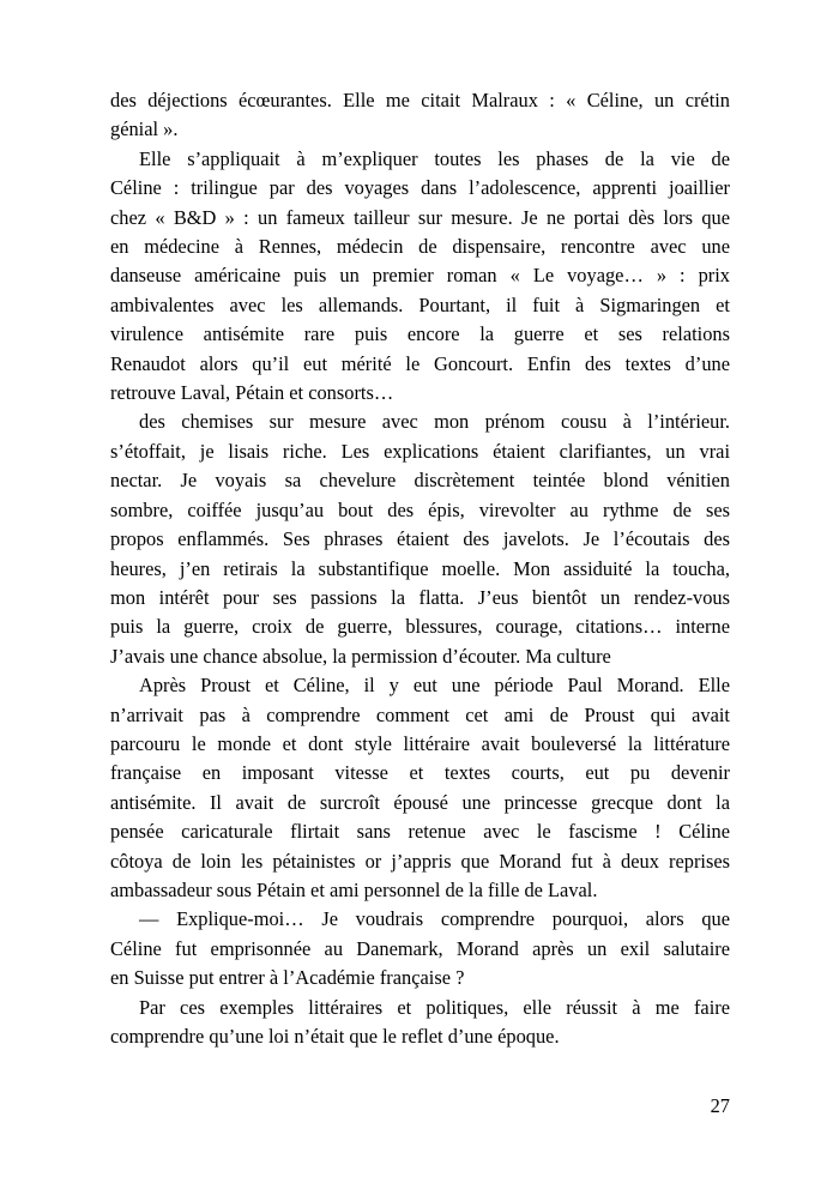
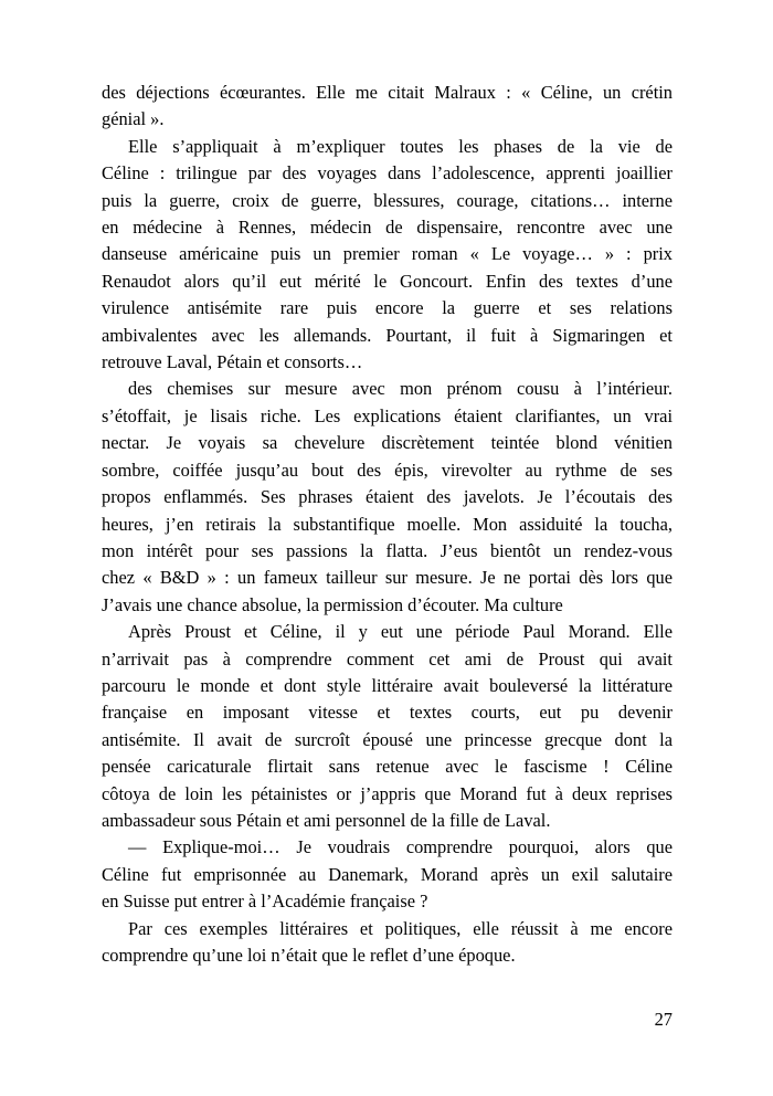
  des déjections écœurantes. Elle me citait Malraux : « Céline, un crétin
  génial ».
  Elle s’appliquait à m’expliquer toutes les phases de la vie de
  Céline : trilingue par des voyages dans l’adolescence, apprenti joaillier
- chez « B&D » : un fameux tailleur sur mesure. Je ne portai dès lors que
+ puis la guerre, croix de guerre, blessures, courage, citations… interne
  en médecine à Rennes, médecin de dispensaire, rencontre avec une
  danseuse américaine puis un premier roman « Le voyage… » : prix
- ambivalentes avec les allemands. Pourtant, il fuit à Sigmaringen et
+ Renaudot alors qu’il eut mérité le Goncourt. Enfin des textes d’une
  virulence antisémite rare puis encore la guerre et ses relations
- Renaudot alors qu’il eut mérité le Goncourt. Enfin des textes d’une
+ ambivalentes avec les allemands. Pourtant, il fuit à Sigmaringen et
  retrouve Laval, Pétain et consorts…
  des chemises sur mesure avec mon prénom cousu à l’intérieur.
  s’étoffait, je lisais riche. Les explications étaient clarifiantes, un vrai
  nectar. Je voyais sa chevelure discrètement teintée blond vénitien
  sombre, coiffée jusqu’au bout des épis, virevolter au rythme de ses
  propos enflammés. Ses phrases étaient des javelots. Je l’écoutais des
  heures, j’en retirais la substantifique moelle. Mon assiduité la toucha,
  mon intérêt pour ses passions la flatta. J’eus bientôt un rendez-vous
- puis la guerre, croix de guerre, blessures, courage, citations… interne
+ chez « B&D » : un fameux tailleur sur mesure. Je ne portai dès lors que
  J’avais une chance absolue, la permission d’écouter. Ma culture
  Après Proust et Céline, il y eut une période Paul Morand. Elle
  n’arrivait pas à comprendre comment cet ami de Proust qui avait
  parcouru le monde et dont style littéraire avait bouleversé la littérature
  française en imposant vitesse et textes courts, eut pu devenir
  antisémite. Il avait de surcroît épousé une princesse grecque dont la
  pensée caricaturale flirtait sans retenue avec le fascisme ! Céline
  côtoya de loin les pétainistes or j’appris que Morand fut à deux reprises
  ambassadeur sous Pétain et ami personnel de la fille de Laval.
  — Explique-moi… Je voudrais comprendre pourquoi, alors que
  Céline fut emprisonnée au Danemark, Morand après un exil salutaire
  en Suisse put entrer à l’Académie française ?
- Par ces exemples littéraires et politiques, elle réussit à me faire
+ Par ces exemples littéraires et politiques, elle réussit à me encore
  comprendre qu’une loi n’était que le reflet d’une époque.
  27
